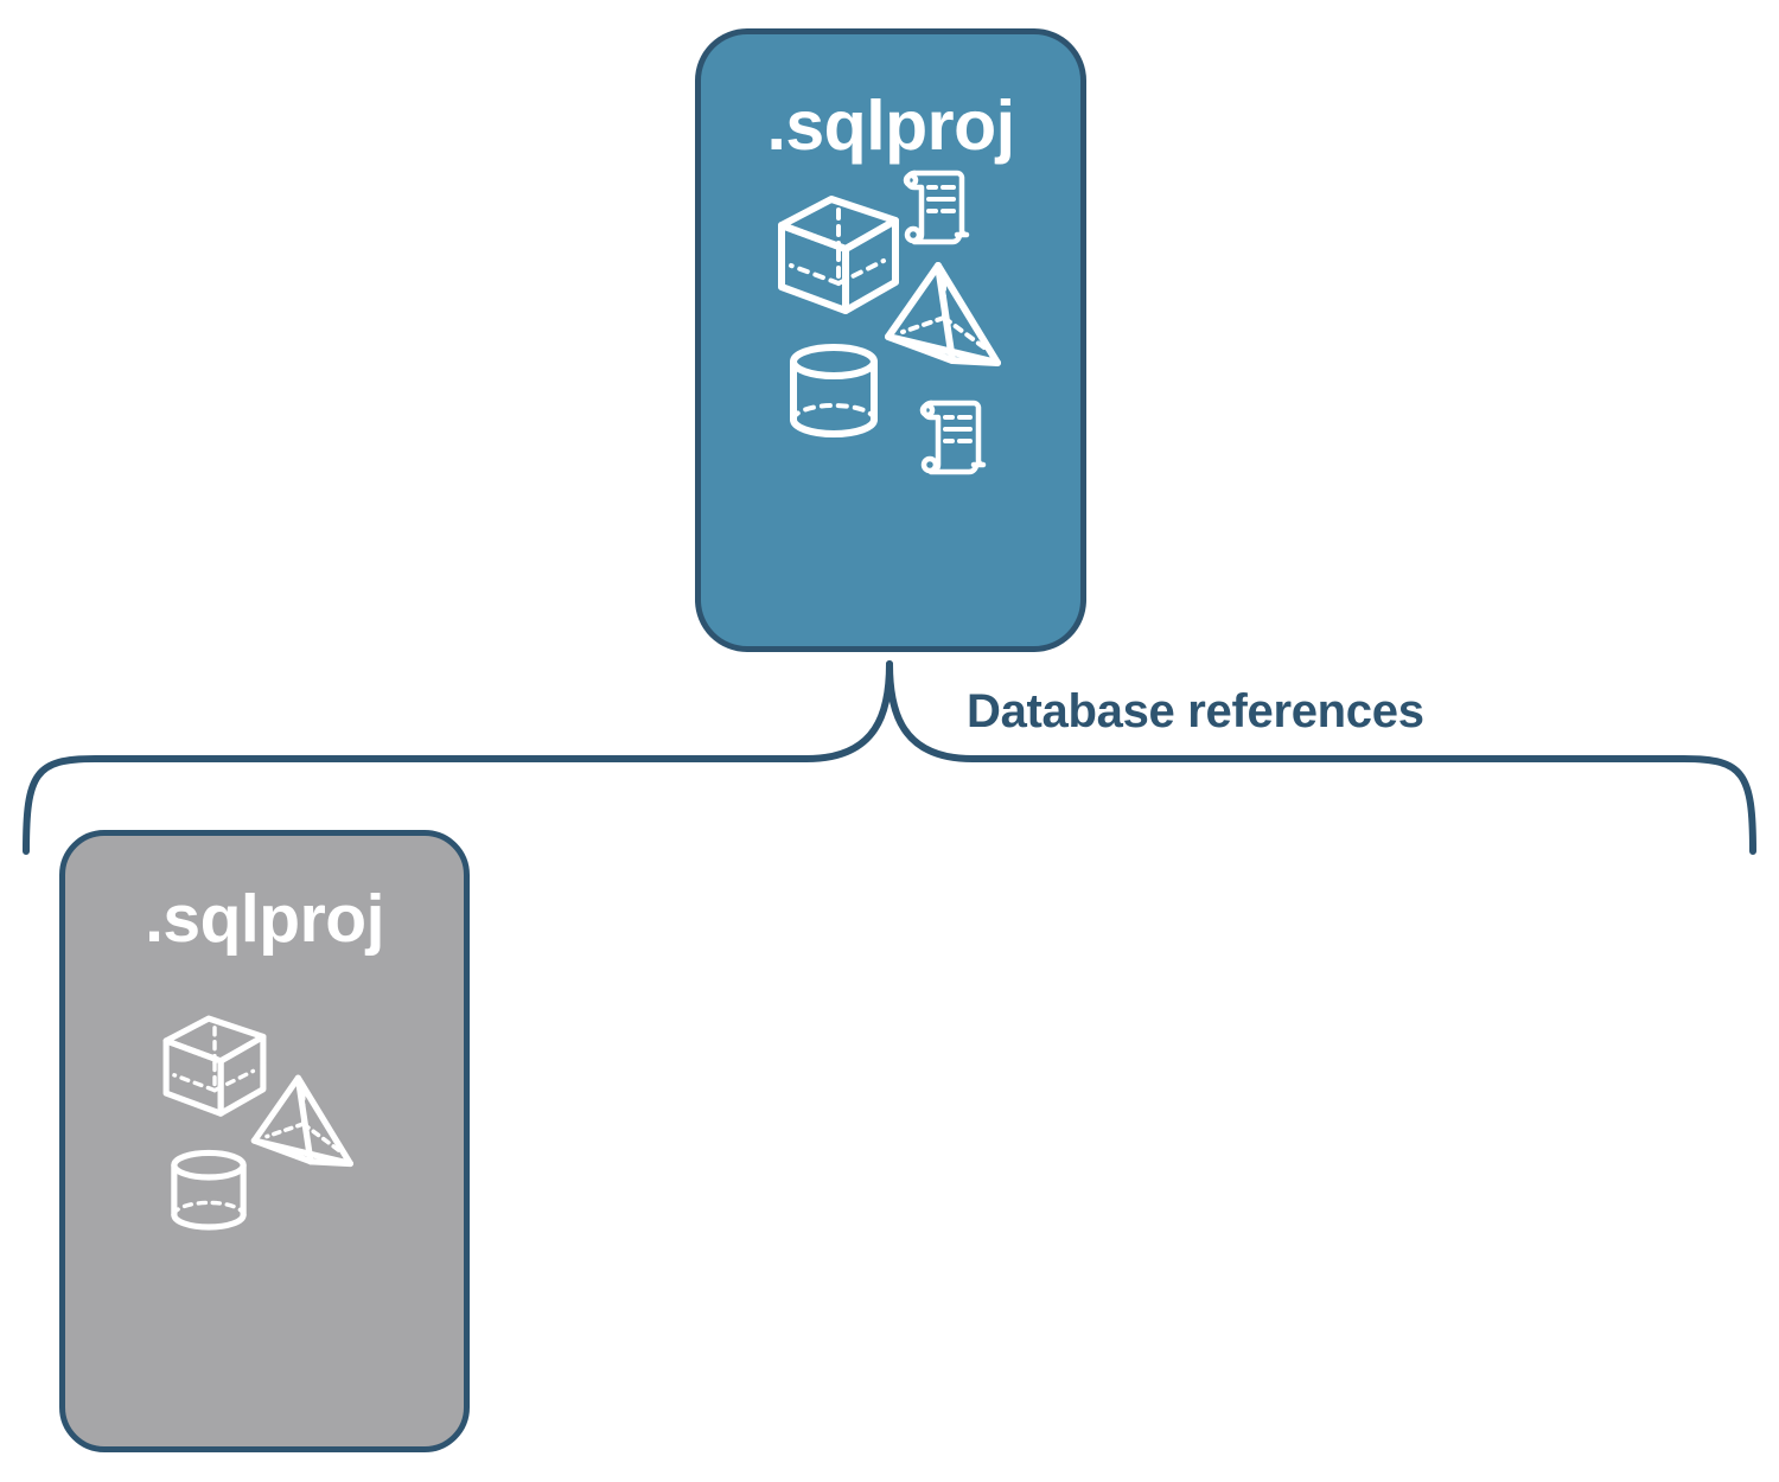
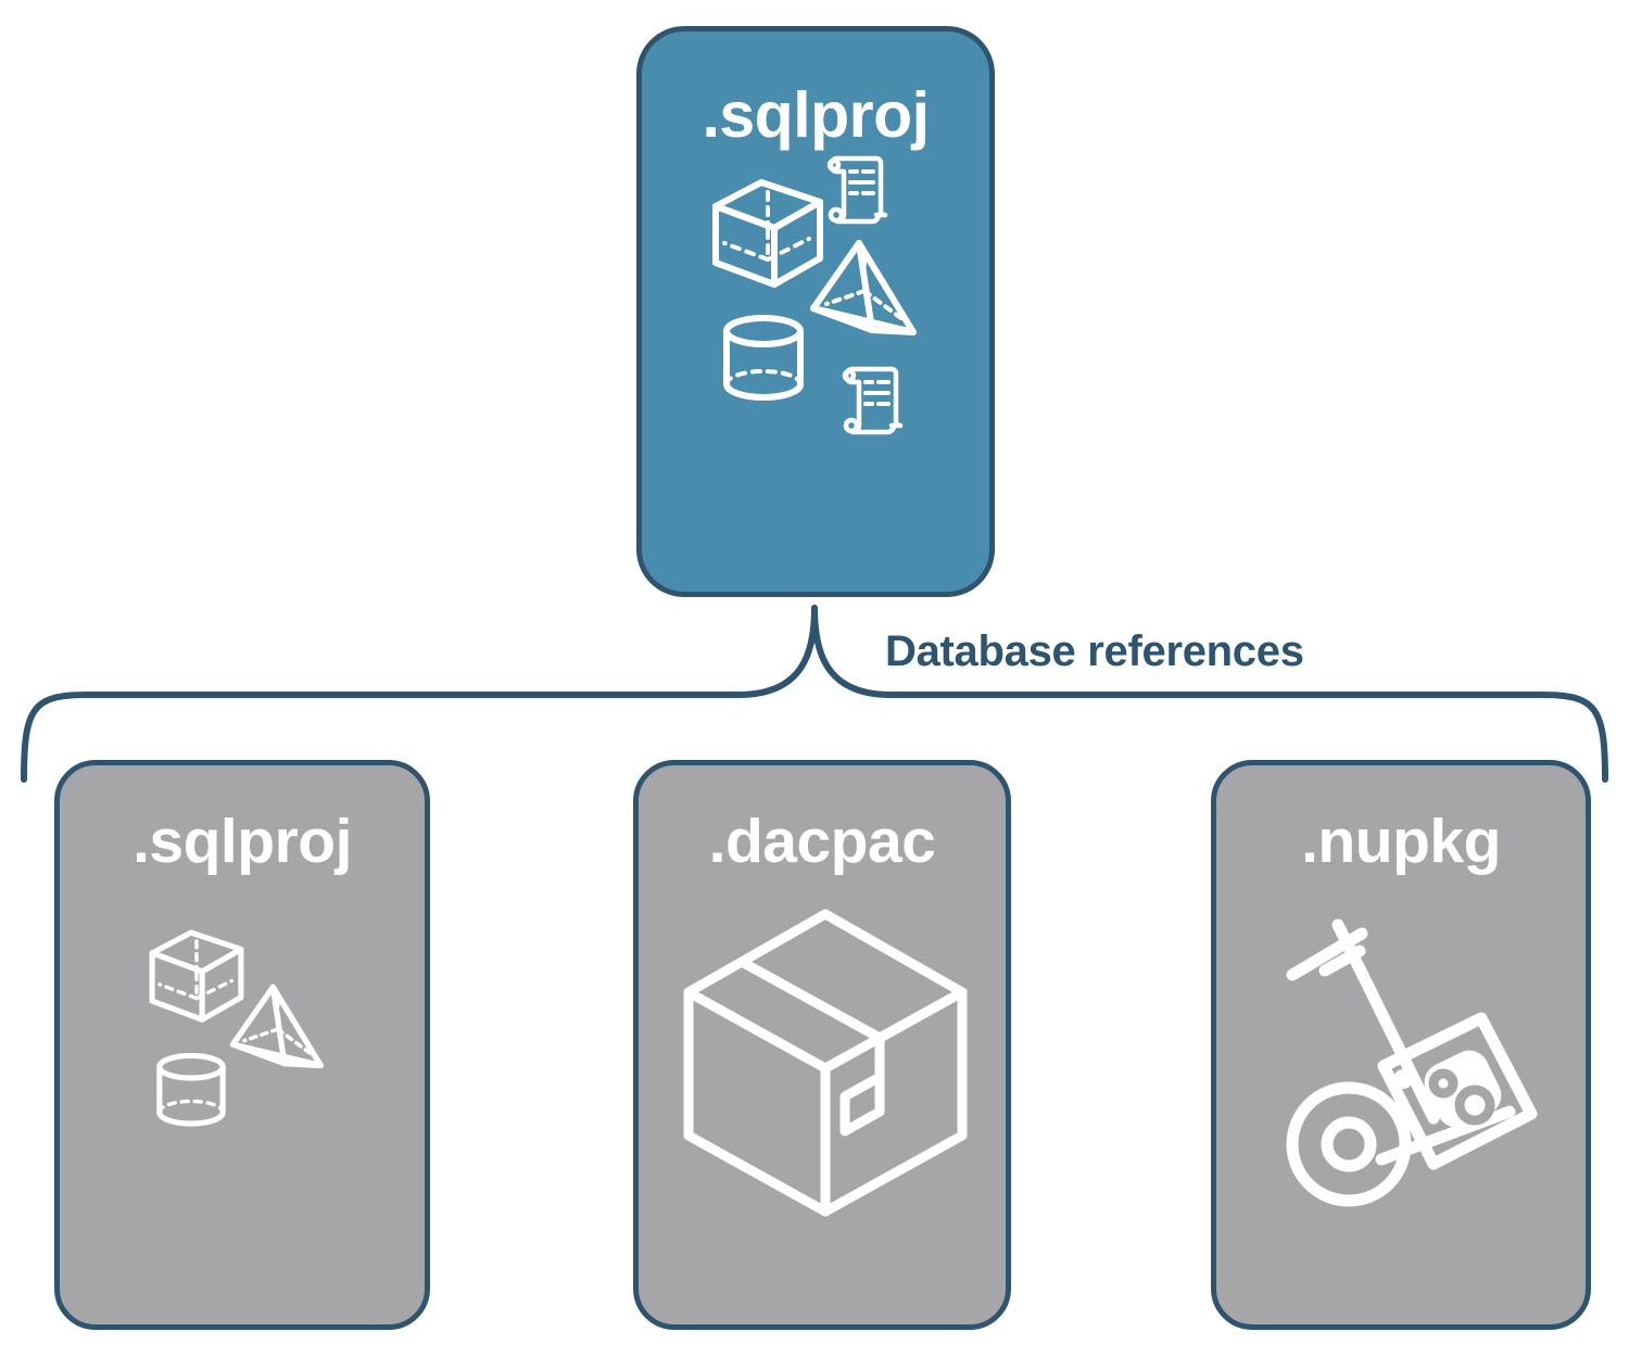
  .sqlproj
  Database references
  .sqlproj
+ .dacpac
+ .nupkg
